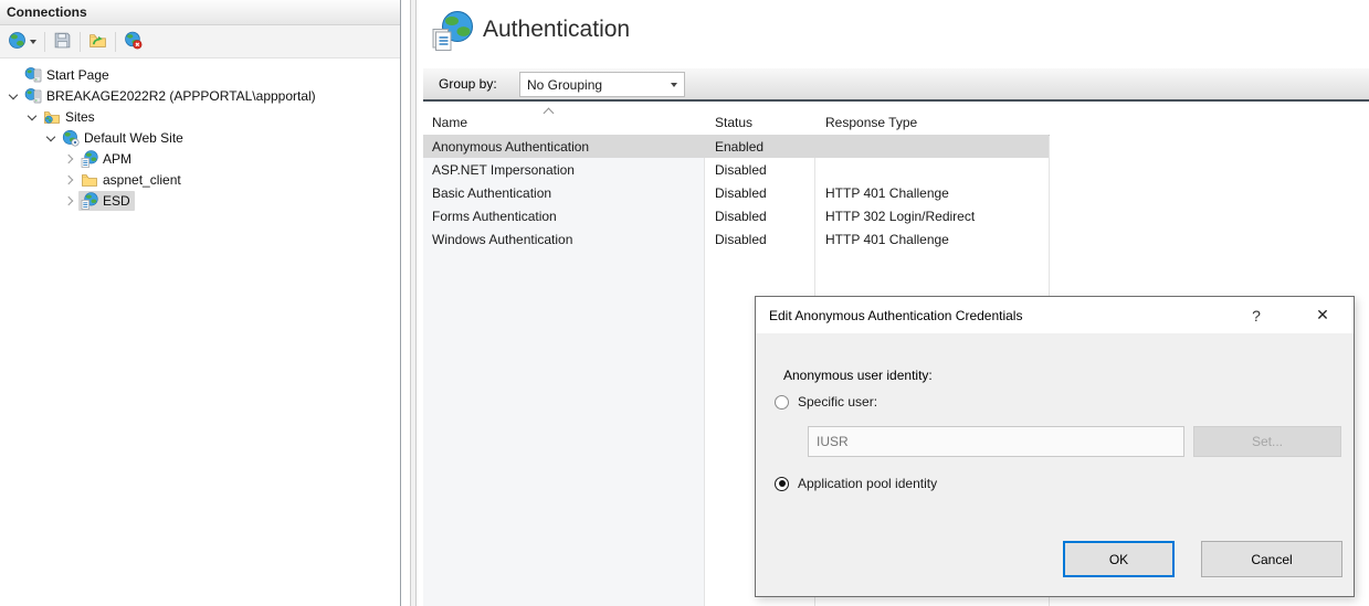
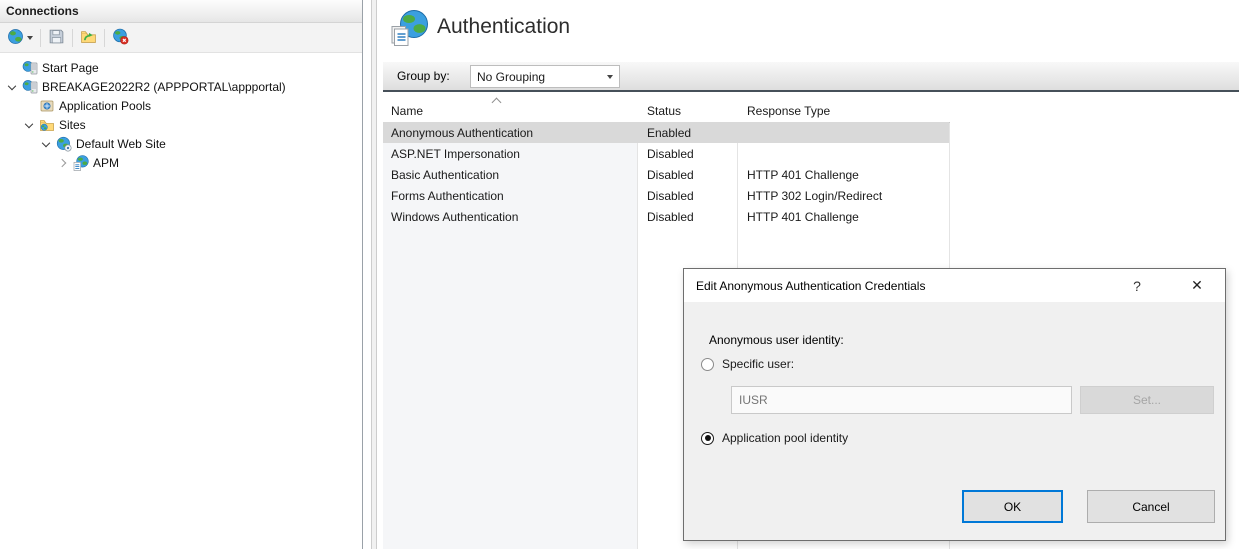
  Connections
  Start Page
  BREAKAGE2022R2 (APPPORTAL\appportal)
+ Application Pools
  Sites
  Default Web Site
  APM
- aspnet_client
- ESD
  Authentication
  Group by:
  No Grouping
  Name
  Status
  Response Type
  Anonymous Authentication
  Enabled
  ASP.NET Impersonation
  Disabled
  Basic Authentication
  Disabled
  HTTP 401 Challenge
  Forms Authentication
  Disabled
  HTTP 302 Login/Redirect
  Windows Authentication
  Disabled
  HTTP 401 Challenge
  Edit Anonymous Authentication Credentials
  ?
  ✕
  Anonymous user identity:
  Specific user:
  IUSR
  Set...
  Application pool identity
  OK
  Cancel
